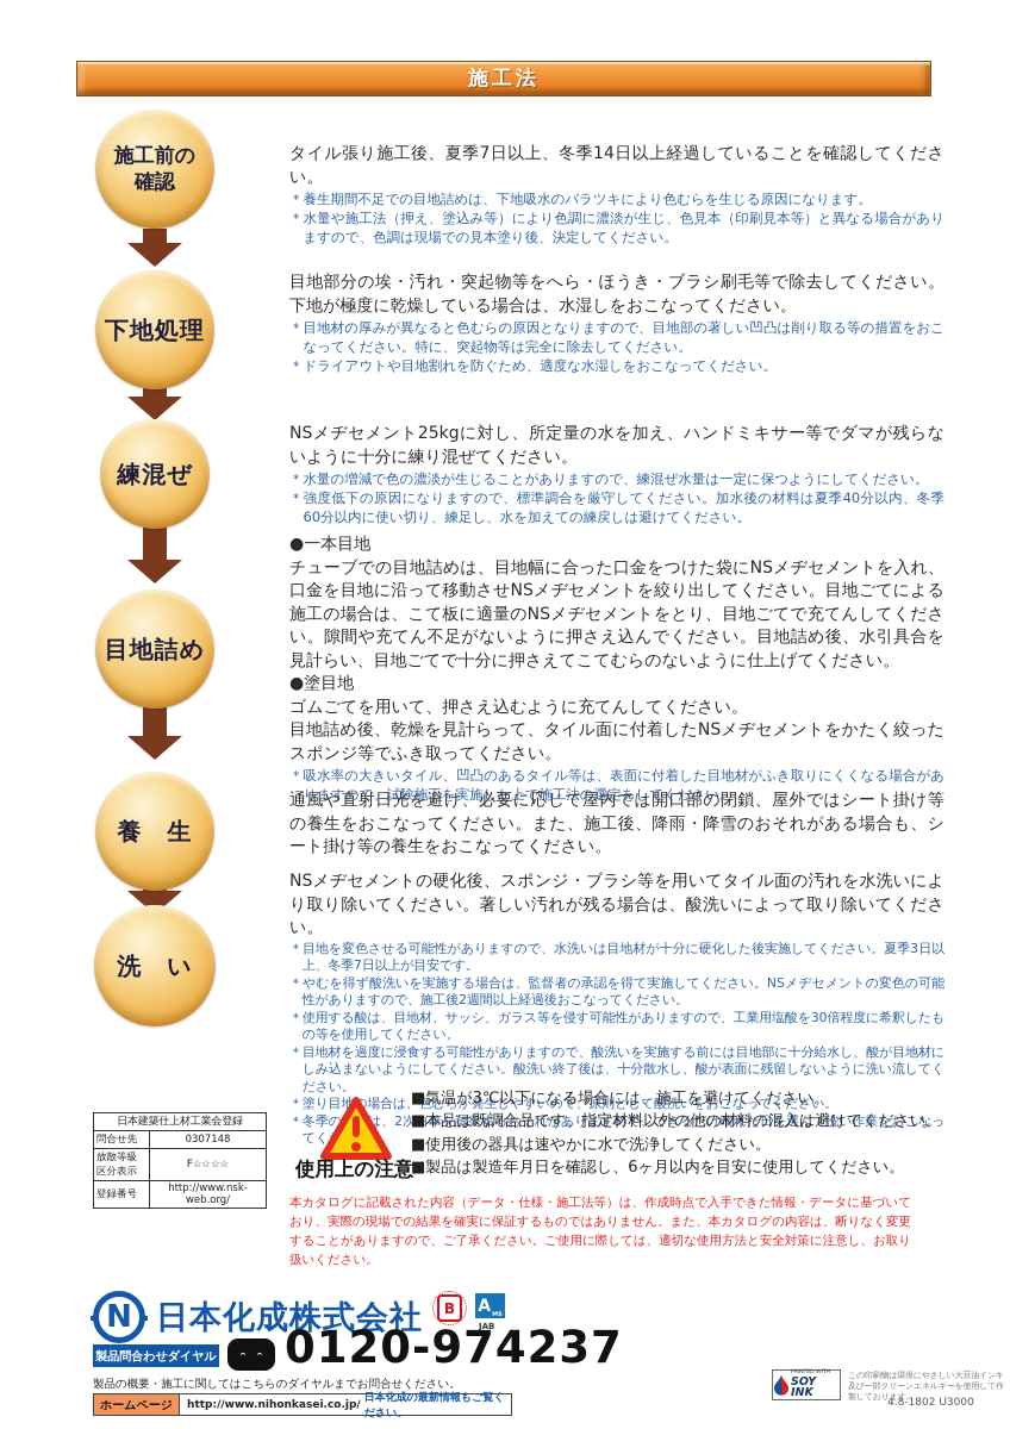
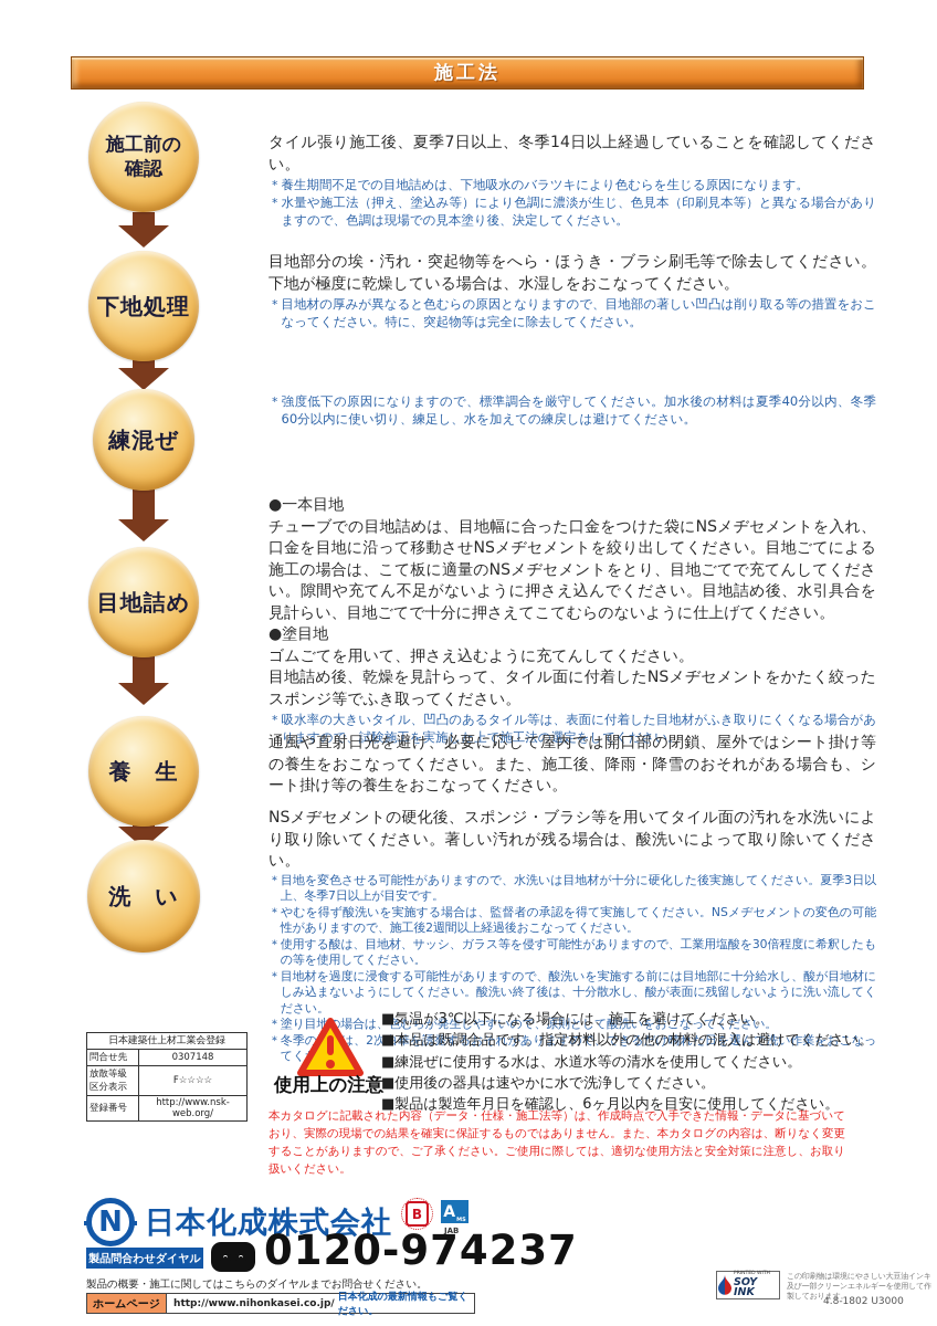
  施工法
  施工前の
  確認
  下地処理
  練混ぜ
  目地詰め
  養 生
  洗 い
  タイル張り施工後、夏季7日以上、冬季14日以上経過していることを確認してください。
  ＊養生期間不足での目地詰めは、下地吸水のバラツキにより色むらを生じる原因になります。
  ＊水量や施工法（押え、塗込み等）により色調に濃淡が生じ、色見本（印刷見本等）と異なる場合がありますので、色調は現場での見本塗り後、決定してください。
  目地部分の埃・汚れ・突起物等をへら・ほうき・ブラシ刷毛等で除去してください。下地が極度に乾燥している場合は、水湿しをおこなってください。
  ＊目地材の厚みが異なると色むらの原因となりますので、目地部の著しい凹凸は削り取る等の措置をおこなってください。特に、突起物等は完全に除去してください。
- ＊ドライアウトや目地割れを防ぐため、適度な水湿しをおこなってください。
- NSメヂセメント25kgに対し、所定量の水を加え、ハンドミキサー等でダマが残らないように十分に練り混ぜてください。
- ＊水量の増減で色の濃淡が生じることがありますので、練混ぜ水量は一定に保つようにしてください。
  ＊強度低下の原因になりますので、標準調合を厳守してください。加水後の材料は夏季40分以内、冬季60分以内に使い切り、練足し、水を加えての練戻しは避けてください。
  ●一本目地
  チューブでの目地詰めは、目地幅に合った口金をつけた袋にNSメヂセメントを入れ、口金を目地に沿って移動させNSメヂセメントを絞り出してください。目地ごてによる施工の場合は、こて板に適量のNSメヂセメントをとり、目地ごてで充てんしてください。隙間や充てん不足がないように押さえ込んでください。目地詰め後、水引具合を見計らい、目地ごてで十分に押さえてこてむらのないように仕上げてください。
  ●塗目地
  ゴムごてを用いて、押さえ込むように充てんしてください。
  目地詰め後、乾燥を見計らって、タイル面に付着したNSメヂセメントをかたく絞ったスポンジ等でふき取ってください。
  ＊吸水率の大きいタイル、凹凸のあるタイル等は、表面に付着した目地材がふき取りにくくなる場合がありますので、試験施工を実施した上で施工法の選定をしてください。
  通風や直射日光を避け、必要に応じて屋内では開口部の閉鎖、屋外ではシート掛け等の養生をおこなってください。また、施工後、降雨・降雪のおそれがある場合も、シート掛け等の養生をおこなってください。
  NSメヂセメントの硬化後、スポンジ・ブラシ等を用いてタイル面の汚れを水洗いにより取り除いてください。著しい汚れが残る場合は、酸洗いによって取り除いてください。
  ＊目地を変色させる可能性がありますので、水洗いは目地材が十分に硬化した後実施してください。夏季3日以上、冬季7日以上が目安です。
  ＊やむを得ず酸洗いを実施する場合は、監督者の承認を得て実施してください。NSメヂセメントの変色の可能性がありますので、施工後2週間以上経過後おこなってください。
  ＊使用する酸は、目地材、サッシ、ガラス等を侵す可能性がありますので、工業用塩酸を30倍程度に希釈したもの等を使用してください。
  ＊目地材を過度に浸食する可能性がありますので、酸洗いを実施する前には目地部に十分給水し、酸が目地材にしみ込まないようにしてください。酸洗い終了後は、十分散水し、酸が表面に残留しないように洗い流してください。
  ＊塗り目地場合は、色むらが発生しやすいので、原則として酸洗いをおこなってください。
  ＊冬季のは、2次白華を誘発するおそれがありますので、できるだけ晴れた日を選んで洗い作業をおこなってく
  日本建築仕上材工業会登録
  問合せ先	0307148
  放散等級 区分表示	F☆☆☆☆
  登録番号	http://www.nsk-web.org/
  使用上の注意
  ■気温が3℃以下になる場合には、施工を避けてください。
  ■本品は既調合品です。指定材料以外の他の材料の混入は避けてください。
+ ■練混ぜに使用する水は、水道水等の清水を使用してください。
  ■使用後の器具は速やかに水で洗浄してください。
  ■製品は製造年月日を確認し、6ヶ月以内を目安に使用してください。
  本カタログに記載された内容（データ・仕様・施工法等）は、作成時点で入手できた情報・データに基づいており、実際の現場での結果を確実に保証するものではありません。また、本カタログの内容は、断りなく変更することがありますので、ご了承ください。ご使用に際しては、適切な使用方法と安全対策に注意し、お取り扱いください。
  N
  日本化成株式会社
  B
  A
  JAB
  製品問合わせダイヤル
  0120-974237
  製品の概要・施工に関してはこちらのダイヤルまでお問合せください。
  ホームページ
  http://www.nihonkasei.co.jp/
  日本化成の最新情報もご覧ください。
  SOY INK
  この印刷物は環境にやさしい大豆油インキ及び一部クリーンエネルギーを使用して作製しております。
  4.8-1802 U3000
